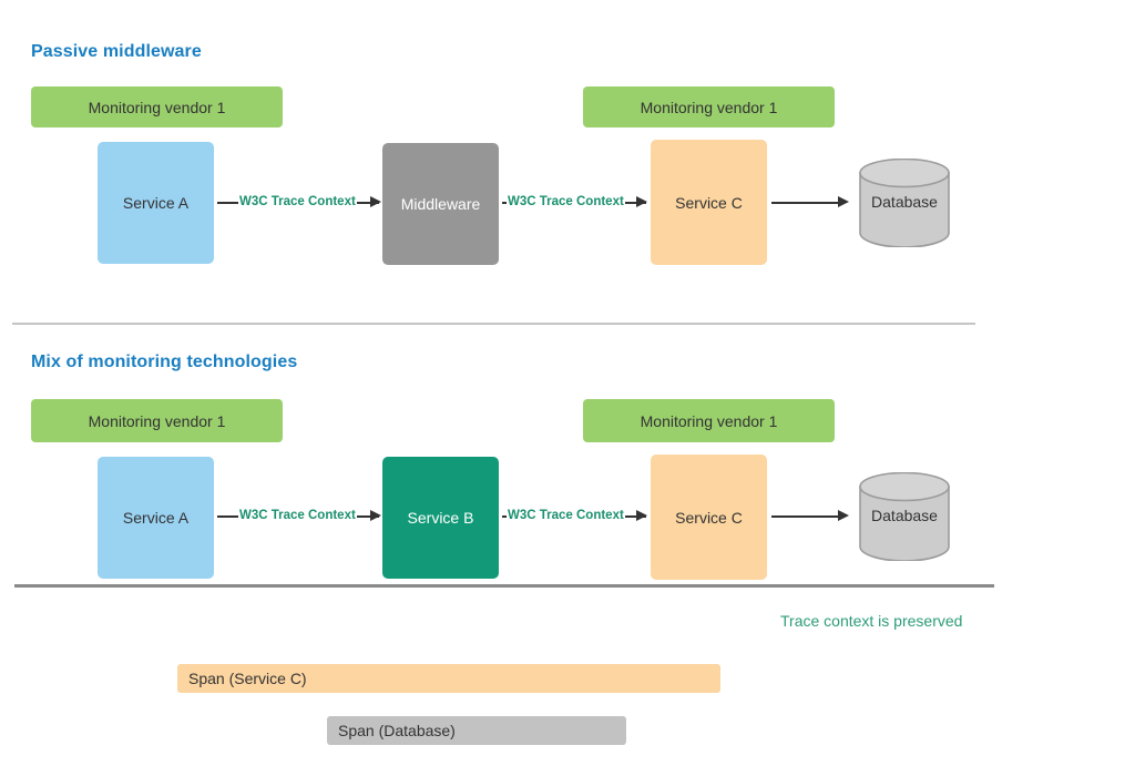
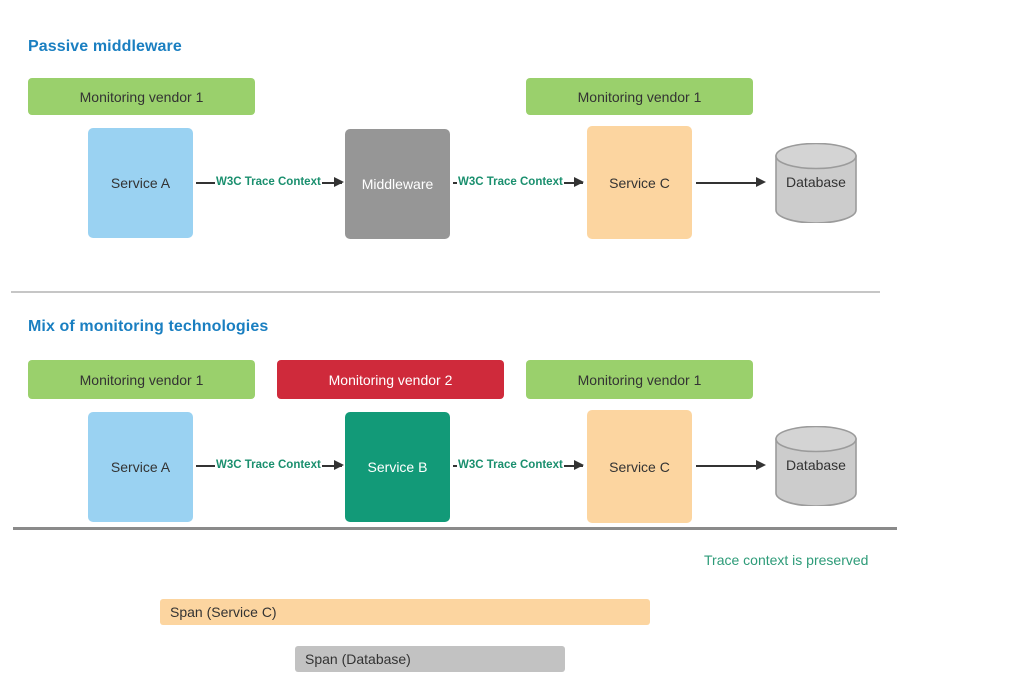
  Passive middleware
  Monitoring vendor 1
  Monitoring vendor 1
  Service A
  Middleware
  Service C
  W3C Trace Context
  W3C Trace Context
  Database
  Mix of monitoring technologies
  Monitoring vendor 1
+ Monitoring vendor 2
  Monitoring vendor 1
  Service A
  Service B
  Service C
  W3C Trace Context
  W3C Trace Context
  Database
  Trace context is preserved
  Span (Service C)
  Span (Database)
